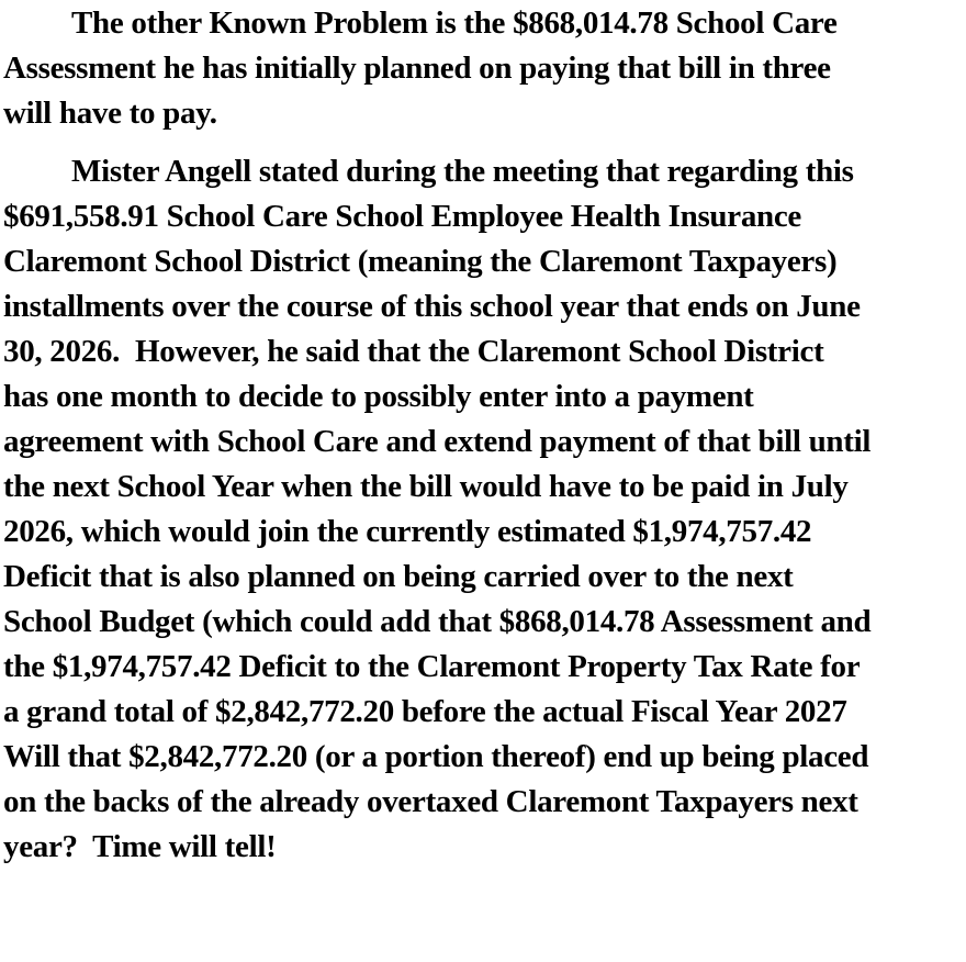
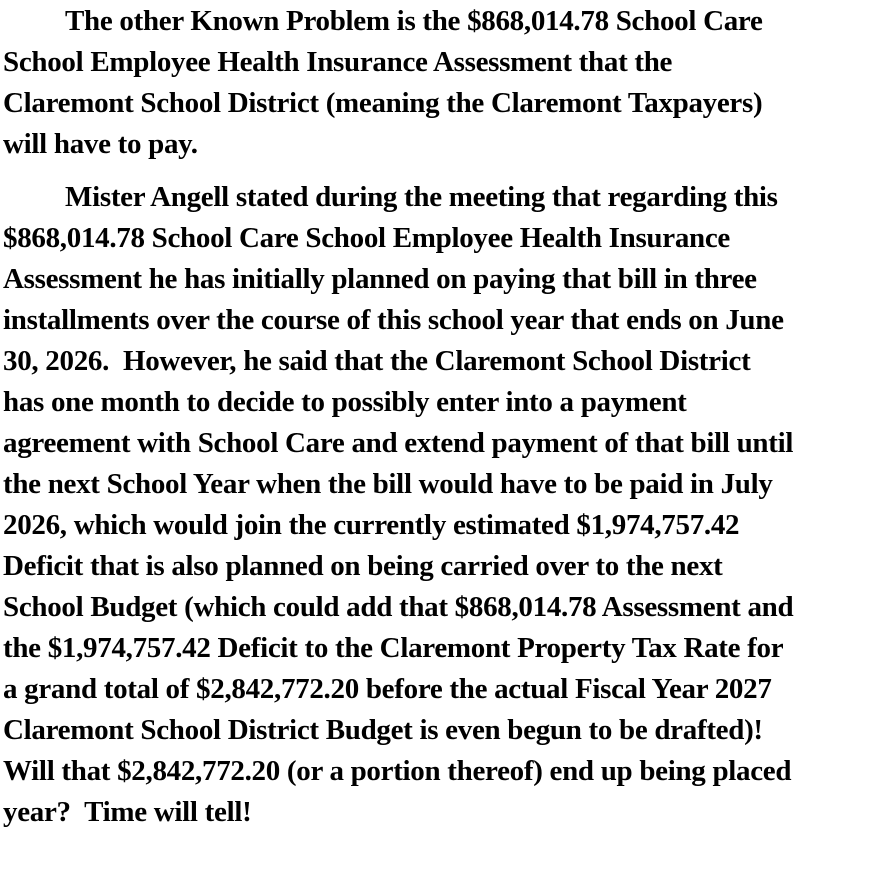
  The other Known Problem is the $868,014.78 School Care
+ School Employee Health Insurance Assessment that the
- Assessment he has initially planned on paying that bill in three
+ Claremont School District (meaning the Claremont Taxpayers)
  will have to pay.
  Mister Angell stated during the meeting that regarding this
- $691,558.91 School Care School Employee Health Insurance
+ $868,014.78 School Care School Employee Health Insurance
- Claremont School District (meaning the Claremont Taxpayers)
+ Assessment he has initially planned on paying that bill in three
  installments over the course of this school year that ends on June
  30, 2026. However, he said that the Claremont School District
  has one month to decide to possibly enter into a payment
  agreement with School Care and extend payment of that bill until
  the next School Year when the bill would have to be paid in July
  2026, which would join the currently estimated $1,974,757.42
  Deficit that is also planned on being carried over to the next
  School Budget (which could add that $868,014.78 Assessment and
  the $1,974,757.42 Deficit to the Claremont Property Tax Rate for
  a grand total of $2,842,772.20 before the actual Fiscal Year 2027
+ Claremont School District Budget is even begun to be drafted)!
  Will that $2,842,772.20 (or a portion thereof) end up being placed
- on the backs of the already overtaxed Claremont Taxpayers next
  year? Time will tell!
